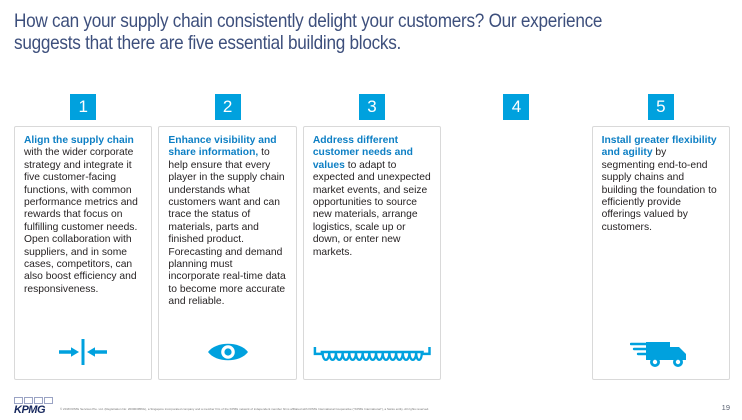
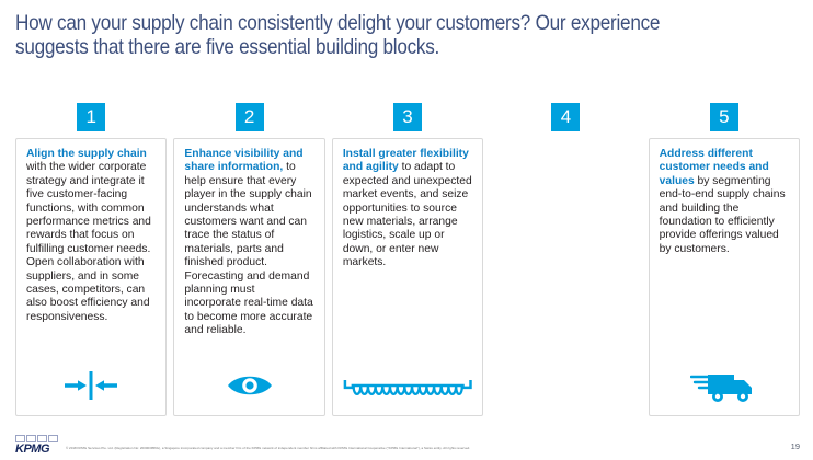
  How can your supply chain consistently delight your customers? Our experience suggests that there are five essential building blocks.
  1
  Align the supply chain with the wider corporate strategy and integrate it five customer-facing functions, with common performance metrics and rewards that focus on fulfilling customer needs. Open collaboration with suppliers, and in some cases, competitors, can also boost efficiency and responsiveness.
  2
  Enhance visibility and share information, to help ensure that every player in the supply chain understands what customers want and can trace the status of materials, parts and finished product. Forecasting and demand planning must incorporate real-time data to become more accurate and reliable.
  3
- Address different customer needs and values to adapt to expected and unexpected market events, and seize opportunities to source new materials, arrange logistics, scale up or down, or enter new markets.
+ Install greater flexibility and agility to adapt to expected and unexpected market events, and seize opportunities to source new materials, arrange logistics, scale up or down, or enter new markets.
  4
  5
- Install greater flexibility and agility by segmenting end-to-end supply chains and building the foundation to efficiently provide offerings valued by customers.
+ Address different customer needs and values by segmenting end-to-end supply chains and building the foundation to efficiently provide offerings valued by customers.
  KPMG
  19
